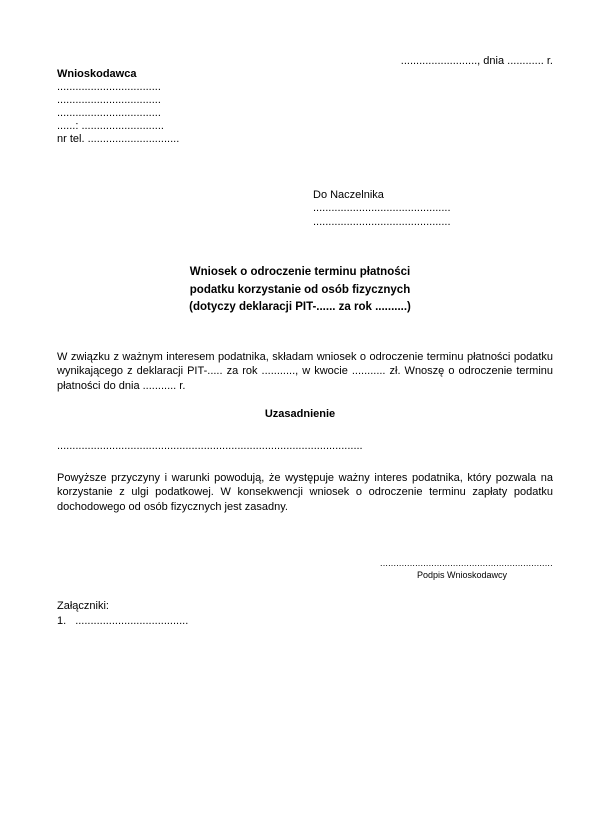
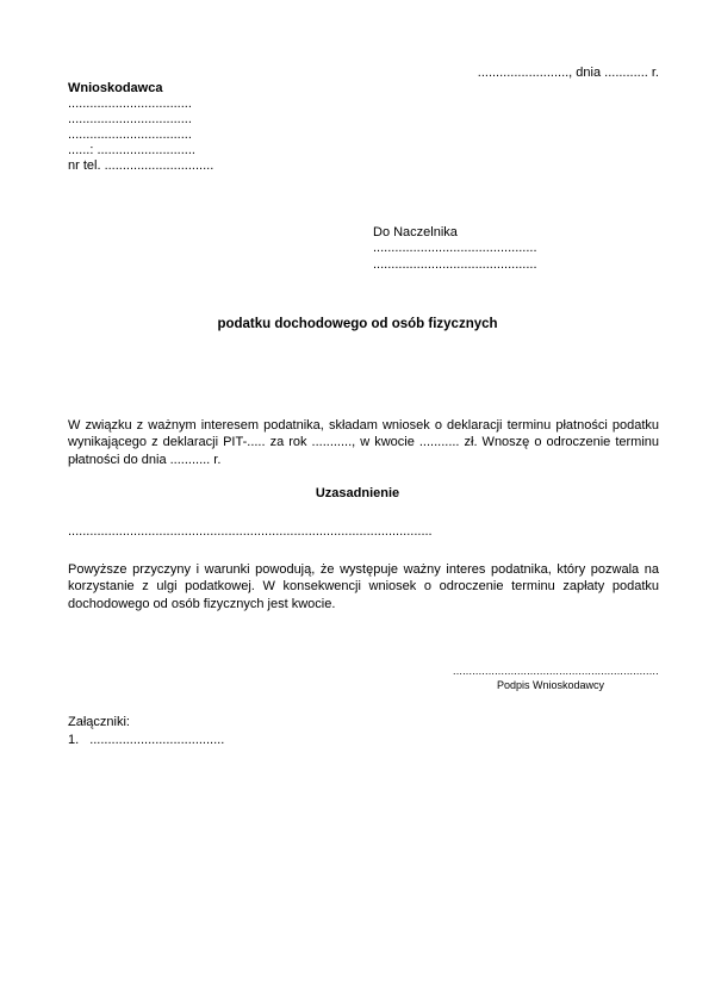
  ........................., dnia ............ r.
  Wnioskodawca
  ..................................
  ..................................
  ..................................
  ......: ...........................
  nr tel. ..............................
  Do Naczelnika
  .............................................
  .............................................
- Wniosek o odroczenie terminu płatności
- podatku korzystanie od osób fizycznych
+ podatku dochodowego od osób fizycznych
- (dotyczy deklaracji PIT-...... za rok ..........)
- W związku z ważnym interesem podatnika, składam wniosek o odroczenie terminu płatności podatku wynikającego z deklaracji PIT-..... za rok ..........., w kwocie ........... zł. Wnoszę o odroczenie terminu płatności do dnia ........... r.
+ W związku z ważnym interesem podatnika, składam wniosek o deklaracji terminu płatności podatku wynikającego z deklaracji PIT-..... za rok ..........., w kwocie ........... zł. Wnoszę o odroczenie terminu płatności do dnia ........... r.
  Uzasadnienie
  ....................................................................................................
- Powyższe przyczyny i warunki powodują, że występuje ważny interes podatnika, który pozwala na korzystanie z ulgi podatkowej. W konsekwencji wniosek o odroczenie terminu zapłaty podatku dochodowego od osób fizycznych jest zasadny.
+ Powyższe przyczyny i warunki powodują, że występuje ważny interes podatnika, który pozwala na korzystanie z ulgi podatkowej. W konsekwencji wniosek o odroczenie terminu zapłaty podatku dochodowego od osób fizycznych jest kwocie.
  ................................................................
  Podpis Wnioskodawcy
  Załączniki:
  1. .....................................
